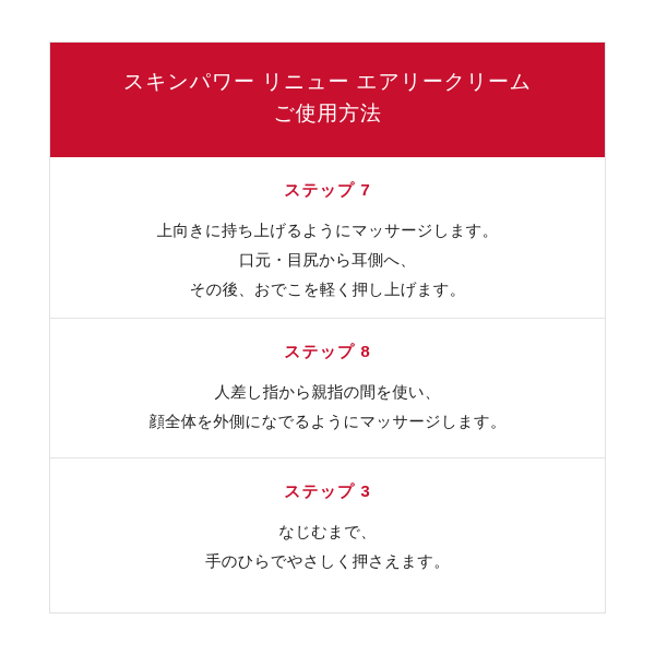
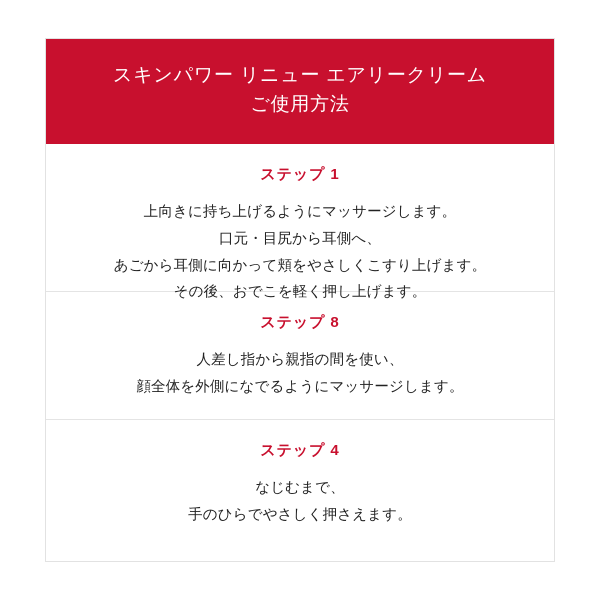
  スキンパワー リニュー エアリークリーム
  ご使用方法
- ステップ 7
+ ステップ 1
  上向きに持ち上げるようにマッサージします。
  口元・目尻から耳側へ、
+ あごから耳側に向かって頬をやさしくこすり上げます。
  その後、おでこを軽く押し上げます。
  ステップ 8
  人差し指から親指の間を使い、
  顔全体を外側になでるようにマッサージします。
- ステップ 3
+ ステップ 4
  なじむまで、
  手のひらでやさしく押さえます。
